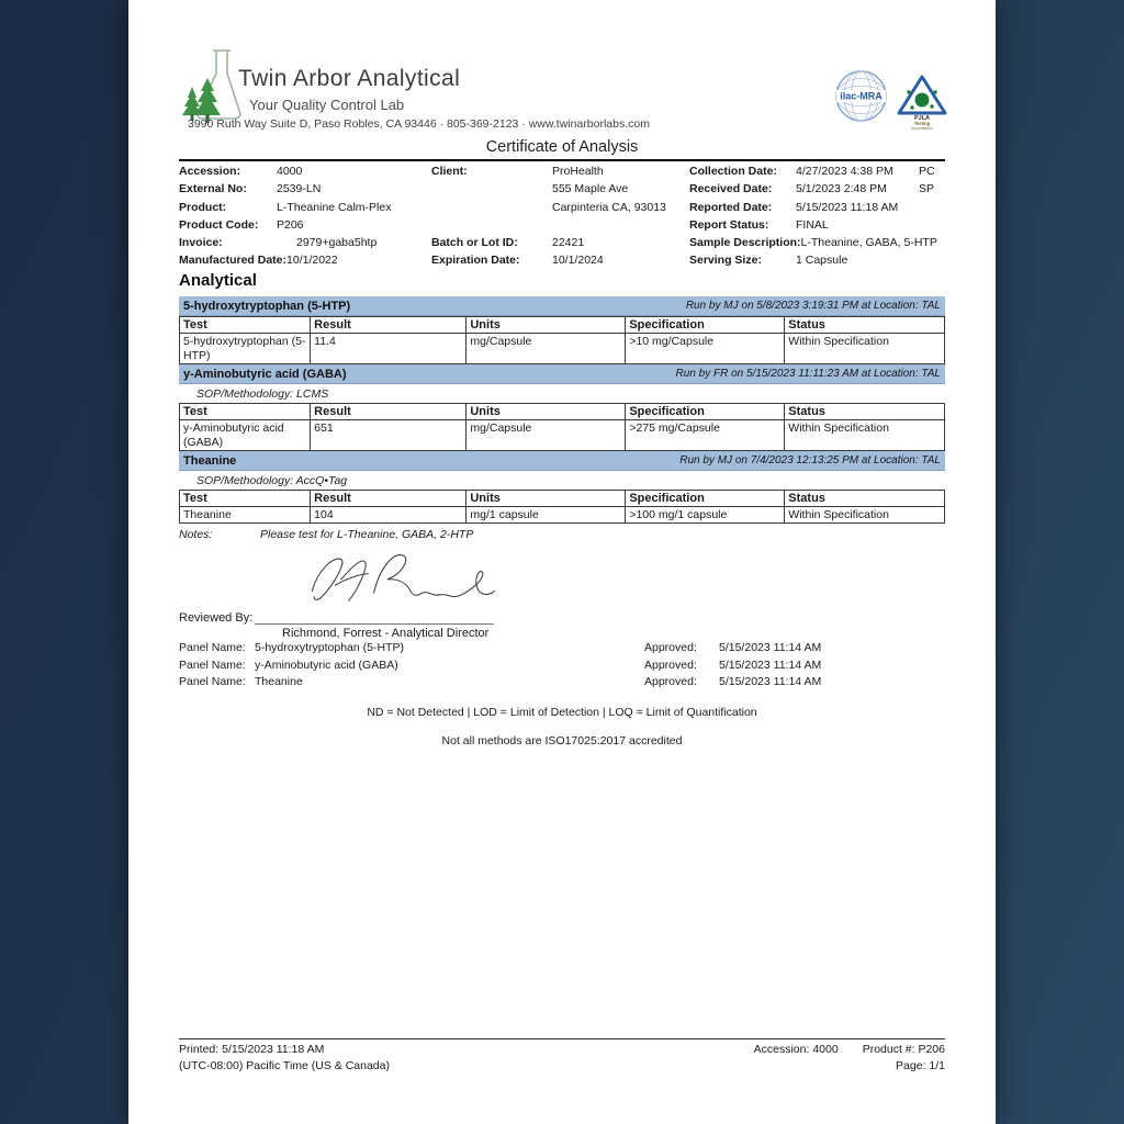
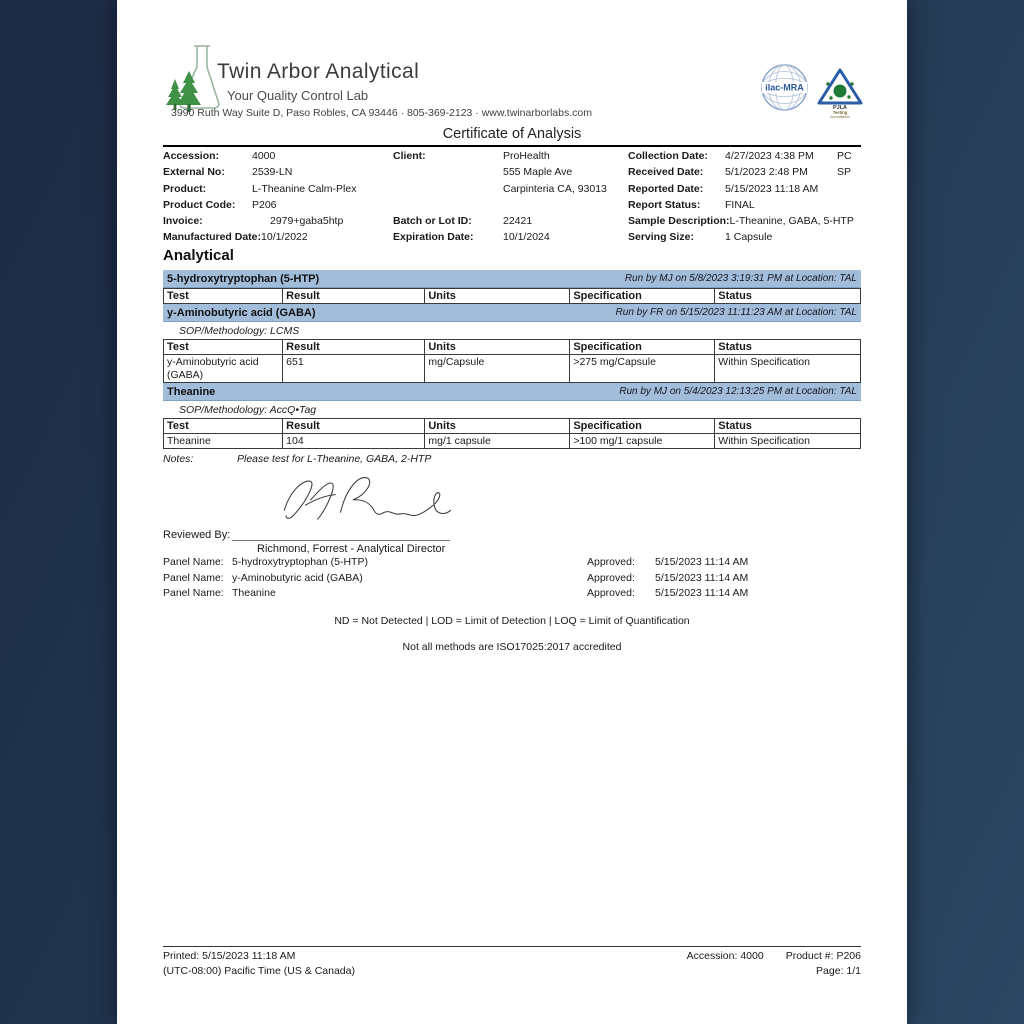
  Twin Arbor Analytical
  Your Quality Control Lab
  3990 Ruth Way Suite D, Paso Robles, CA 93446 · 805-369-2123 · www.twinarborlabs.com
  ilac-MRA
  Certificate of Analysis
  Accession:
  4000
  External No:
  2539-LN
  Product:
  L-Theanine Calm-Plex
  Product Code:
  P206
  Invoice:
  2979+gaba5htp
  Manufactured Date:
  10/1/2022
  Client:
  ProHealth
  555 Maple Ave
  Carpinteria CA, 93013
  Batch or Lot ID:
  22421
  Expiration Date:
  10/1/2024
  Collection Date:
  4/27/2023 4:38 PM
  PC
  Received Date:
  5/1/2023 2:48 PM
  SP
  Reported Date:
  5/15/2023 11:18 AM
  Report Status:
  FINAL
  Sample Description:
  L-Theanine, GABA, 5-HTP
  Serving Size:
  1 Capsule
  Analytical
  5-hydroxytryptophan (5-HTP)
  Run by MJ on 5/8/2023 3:19:31 PM at Location: TAL
  Test	Result	Units	Specification	Status
- 5-hydroxytryptophan (5-HTP)	11.4	mg/Capsule	>10 mg/Capsule	Within Specification
  y-Aminobutyric acid (GABA)
  Run by FR on 5/15/2023 11:11:23 AM at Location: TAL
  SOP/Methodology: LCMS
  Test	Result	Units	Specification	Status
  y-Aminobutyric acid (GABA)	651	mg/Capsule	>275 mg/Capsule	Within Specification
  Theanine
- Run by MJ on 7/4/2023 12:13:25 PM at Location: TAL
+ Run by MJ on 5/4/2023 12:13:25 PM at Location: TAL
  SOP/Methodology: AccQ•Tag
  Test	Result	Units	Specification	Status
  Theanine	104	mg/1 capsule	>100 mg/1 capsule	Within Specification
  Notes:
  Please test for L-Theanine, GABA, 2-HTP
  Reviewed By:
  Richmond, Forrest - Analytical Director
  Panel Name:
  5-hydroxytryptophan (5-HTP)
  Approved:
  5/15/2023 11:14 AM
  Panel Name:
  y-Aminobutyric acid (GABA)
  Approved:
  5/15/2023 11:14 AM
  Panel Name:
  Theanine
  Approved:
  5/15/2023 11:14 AM
  ND = Not Detected | LOD = Limit of Detection | LOQ = Limit of Quantification
  Not all methods are ISO17025:2017 accredited
  Printed: 5/15/2023 11:18 AM
  (UTC-08:00) Pacific Time (US & Canada)
  Accession: 4000 Product #: P206
  Page: 1/1
